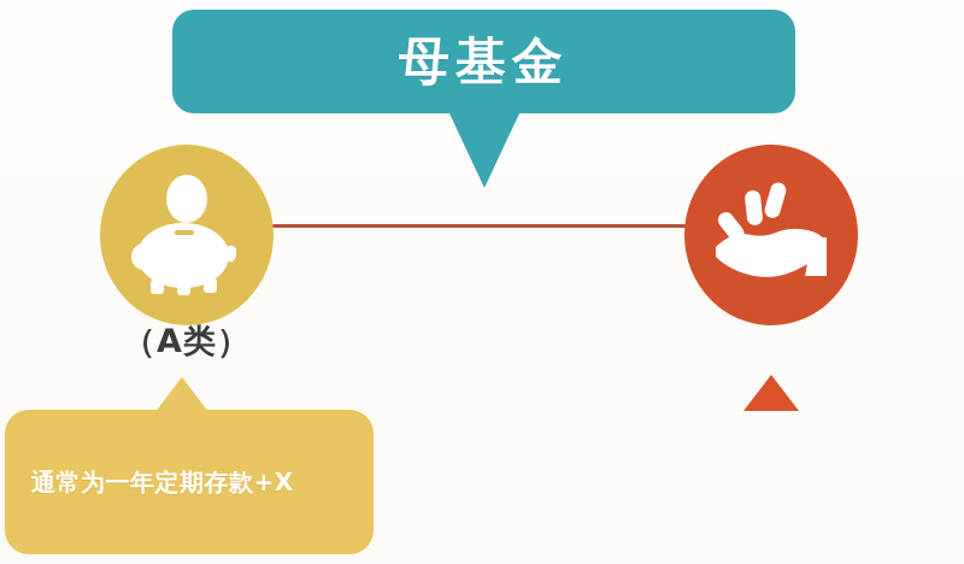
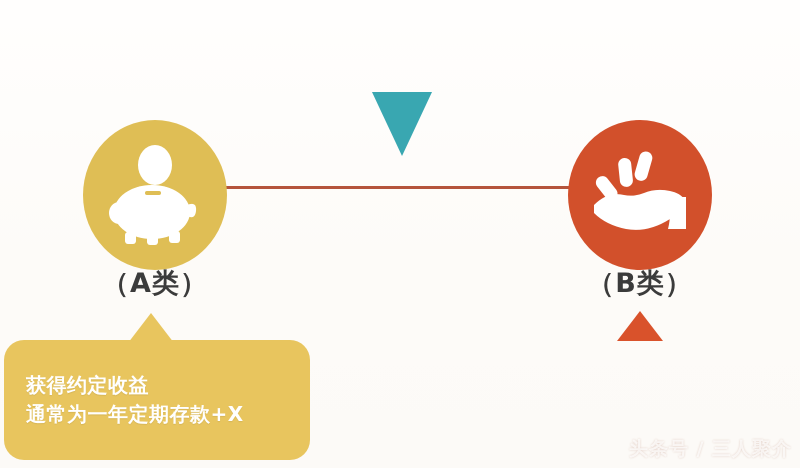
- 母基金
  （A类）
+ （B类）
+ 获得约定收益
  通常为一年定期存款+X
+ 头条号 / 三人聚介
